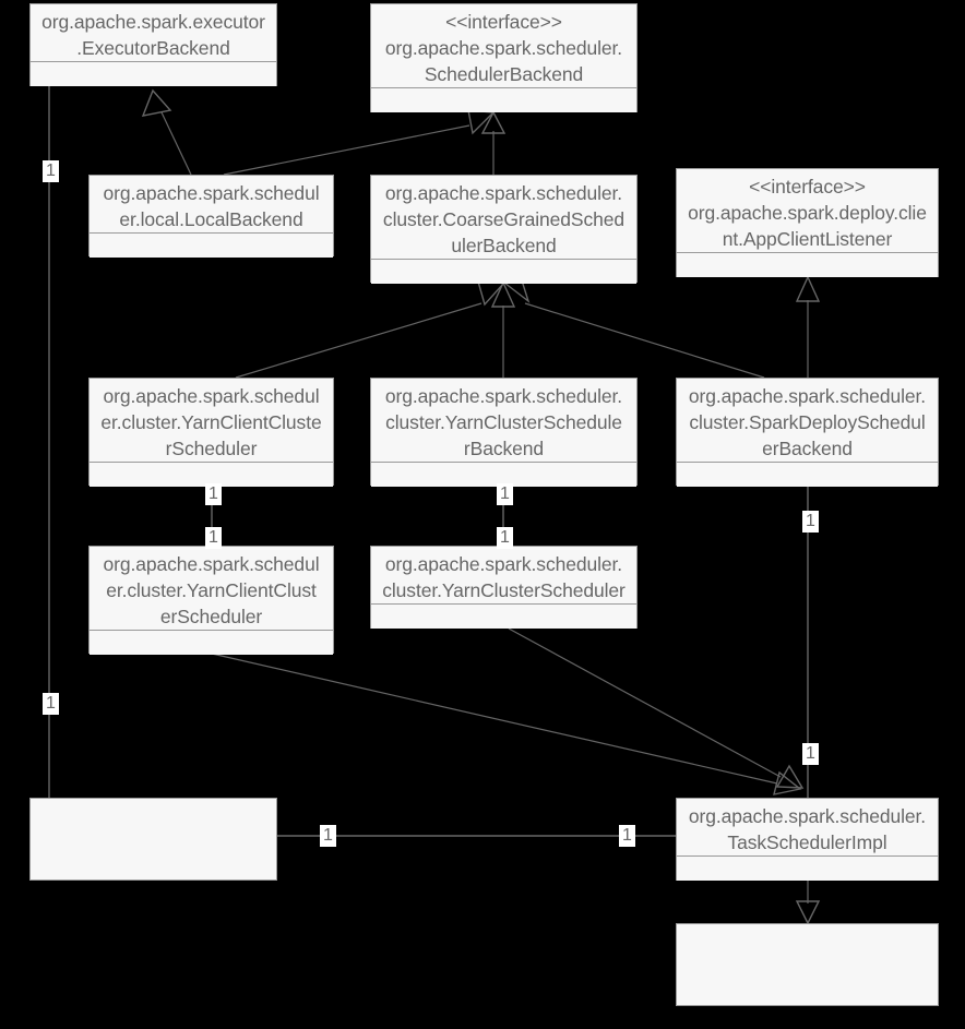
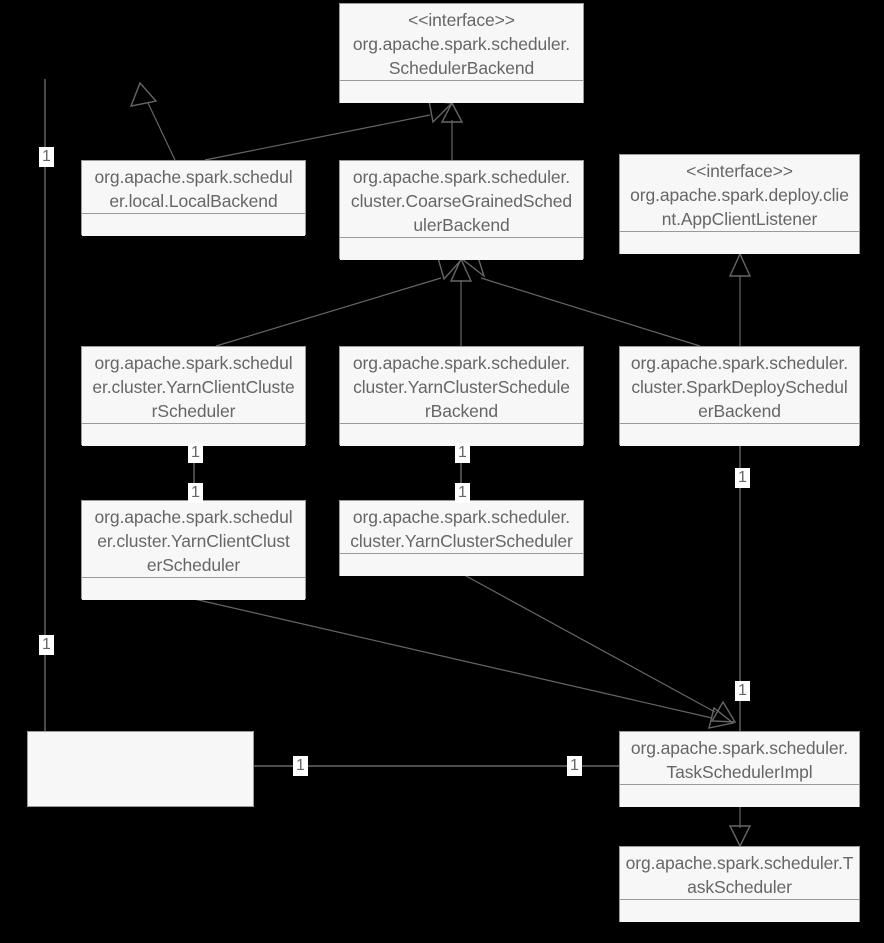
- org.apache.spark.executor
- .ExecutorBackend
  <<interface>>
  org.apache.spark.scheduler.
  SchedulerBackend
  org.apache.spark.schedul
  er.local.LocalBackend
  org.apache.spark.scheduler.
  cluster.CoarseGrainedSched
  ulerBackend
  <<interface>>
  org.apache.spark.deploy.clie
  nt.AppClientListener
  org.apache.spark.schedul
  er.cluster.YarnClientCluste
  rScheduler
  org.apache.spark.scheduler.
  cluster.YarnClusterSchedule
  rBackend
  org.apache.spark.scheduler.
  cluster.SparkDeploySchedul
  erBackend
  org.apache.spark.schedul
  er.cluster.YarnClientClust
  erScheduler
  org.apache.spark.scheduler.
  cluster.YarnClusterScheduler
  org.apache.spark.scheduler.
  TaskSchedulerImpl
+ org.apache.spark.scheduler.T
+ askScheduler
  1
  1
  1
  1
  1
  1
  1
  1
  1
  1
